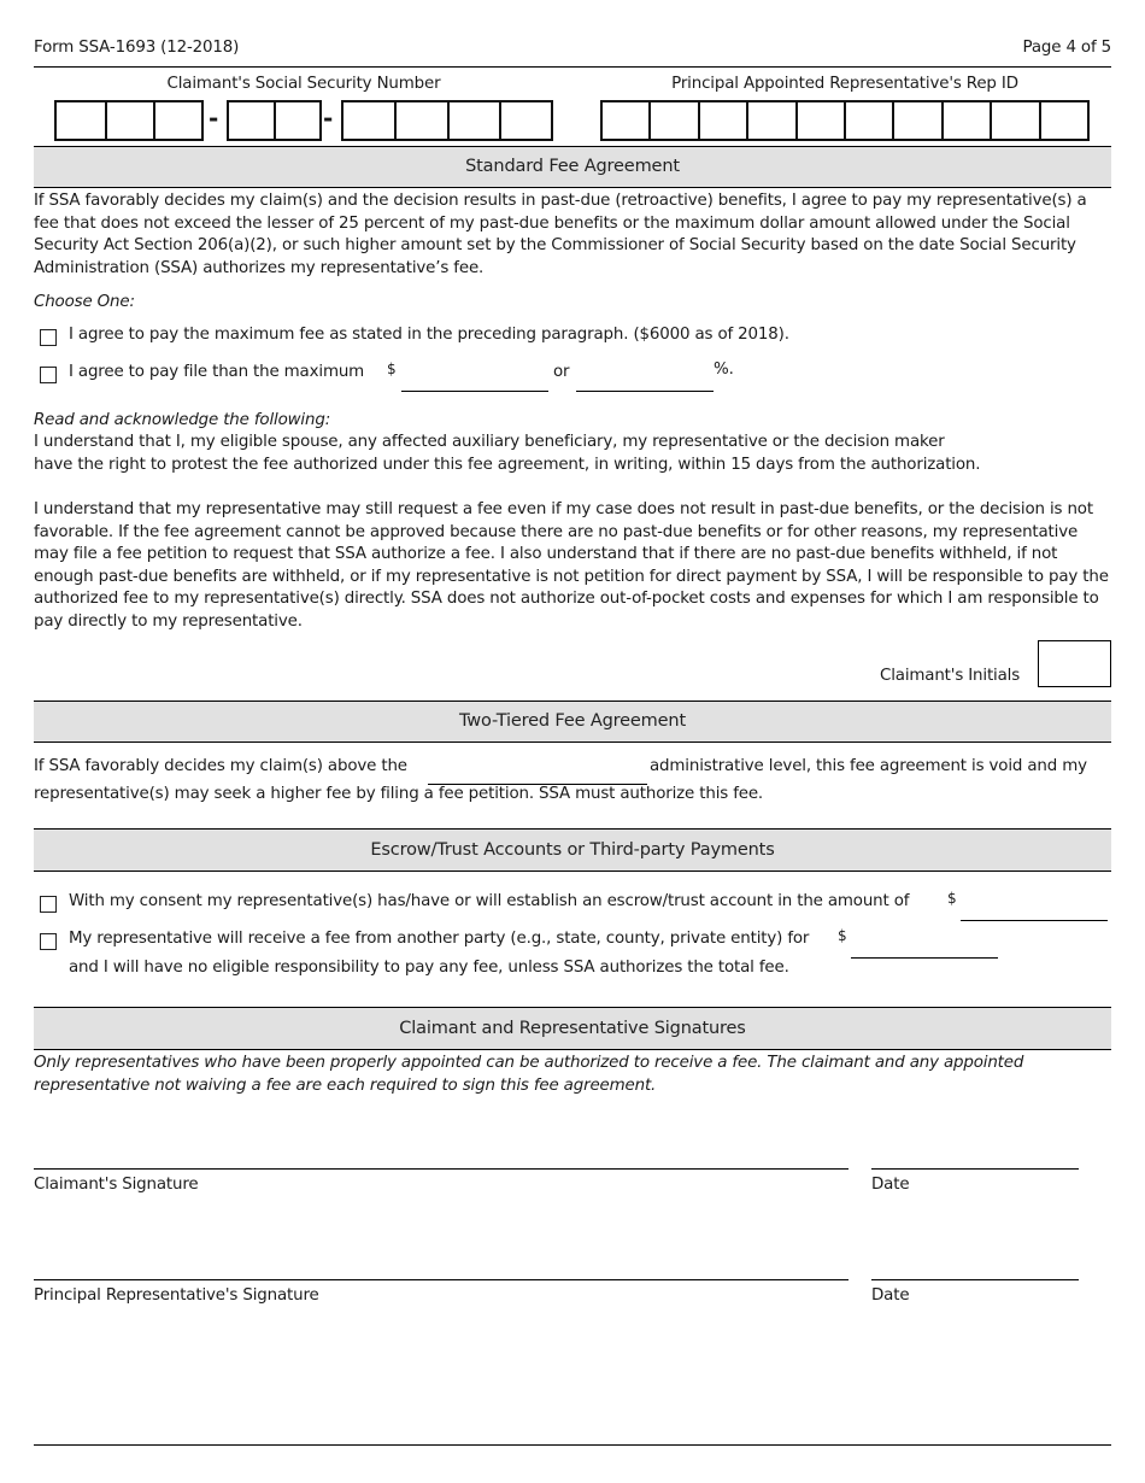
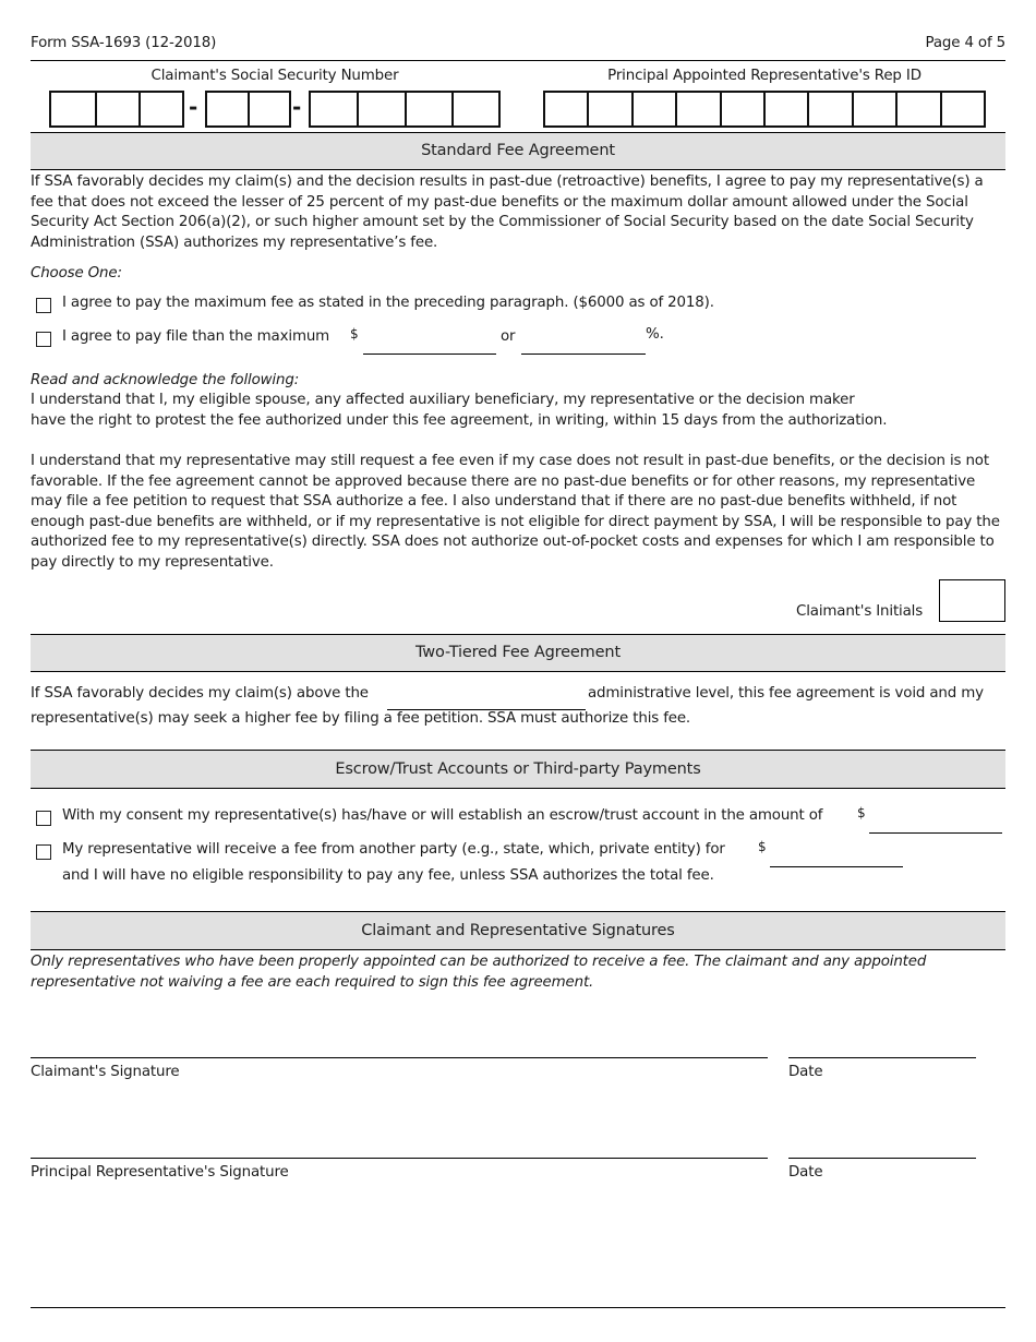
  Form SSA-1693 (12-2018)
  Page 4 of 5
  Claimant's Social Security Number
  -
  -
  Principal Appointed Representative's Rep ID
  Standard Fee Agreement
  If SSA favorably decides my claim(s) and the decision results in past-due (retroactive) benefits, I agree to pay my representative(s) a fee that does not exceed the lesser of 25 percent of my past-due benefits or the maximum dollar amount allowed under the Social Security Act Section 206(a)(2), or such higher amount set by the Commissioner of Social Security based on the date Social Security Administration (SSA) authorizes my representative’s fee.
  Choose One:
  I agree to pay the maximum fee as stated in the preceding paragraph. ($6000 as of 2018).
  I agree to pay file than the maximum
  $
  or
  %.
  Read and acknowledge the following:
  I understand that I, my eligible spouse, any affected auxiliary beneficiary, my representative or the decision maker
  have the right to protest the fee authorized under this fee agreement, in writing, within 15 days from the authorization.
- I understand that my representative may still request a fee even if my case does not result in past-due benefits, or the decision is not favorable. If the fee agreement cannot be approved because there are no past-due benefits or for other reasons, my representative may file a fee petition to request that SSA authorize a fee. I also understand that if there are no past-due benefits withheld, if not enough past-due benefits are withheld, or if my representative is not petition for direct payment by SSA, I will be responsible to pay the authorized fee to my representative(s) directly. SSA does not authorize out-of-pocket costs and expenses for which I am responsible to pay directly to my representative.
+ I understand that my representative may still request a fee even if my case does not result in past-due benefits, or the decision is not favorable. If the fee agreement cannot be approved because there are no past-due benefits or for other reasons, my representative may file a fee petition to request that SSA authorize a fee. I also understand that if there are no past-due benefits withheld, if not enough past-due benefits are withheld, or if my representative is not eligible for direct payment by SSA, I will be responsible to pay the authorized fee to my representative(s) directly. SSA does not authorize out-of-pocket costs and expenses for which I am responsible to pay directly to my representative.
  Claimant's Initials
  Two-Tiered Fee Agreement
  If SSA favorably decides my claim(s) above the
  administrative level, this fee agreement is void and my
  representative(s) may seek a higher fee by filing a fee petition. SSA must authorize this fee.
  Escrow/Trust Accounts or Third-party Payments
  With my consent my representative(s) has/have or will establish an escrow/trust account in the amount of
  $
- My representative will receive a fee from another party (e.g., state, county, private entity) for
+ My representative will receive a fee from another party (e.g., state, which, private entity) for
  $
  and I will have no eligible responsibility to pay any fee, unless SSA authorizes the total fee.
  Claimant and Representative Signatures
  Only representatives who have been properly appointed can be authorized to receive a fee. The claimant and any appointed representative not waiving a fee are each required to sign this fee agreement.
  Claimant's Signature
  Date
  Principal Representative's Signature
  Date
